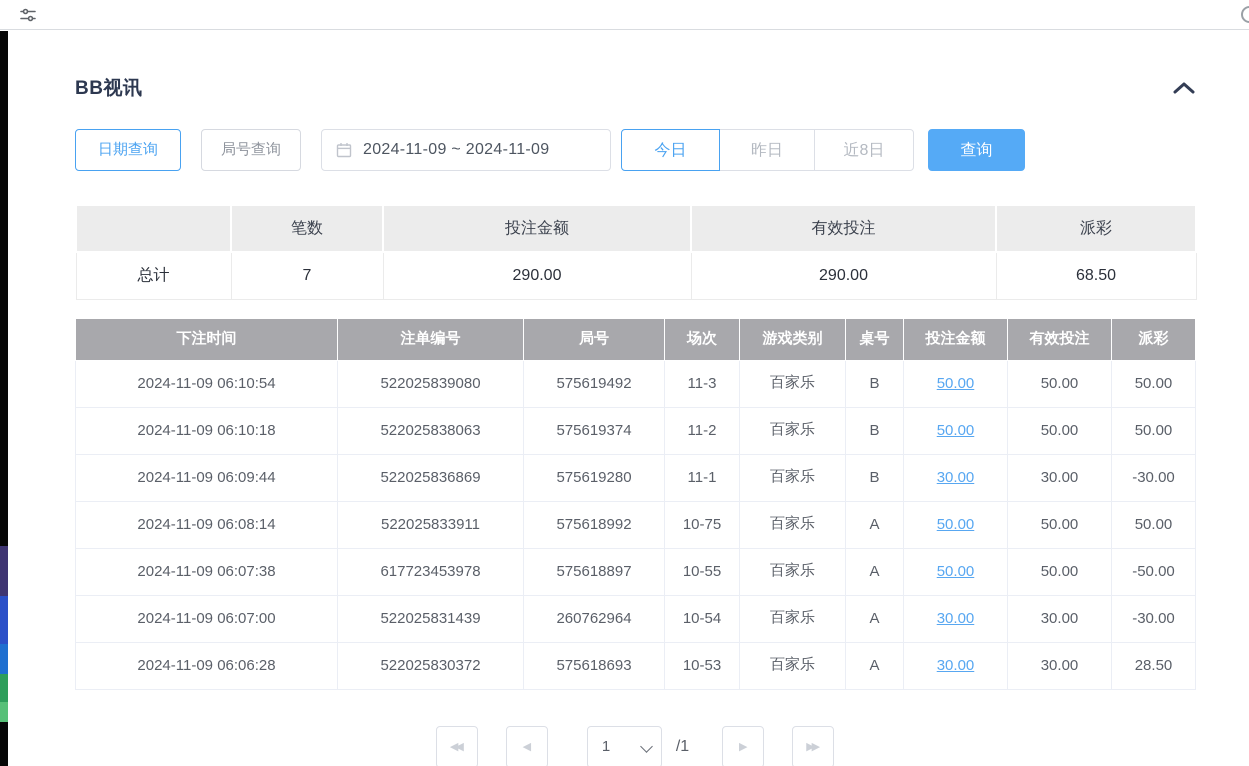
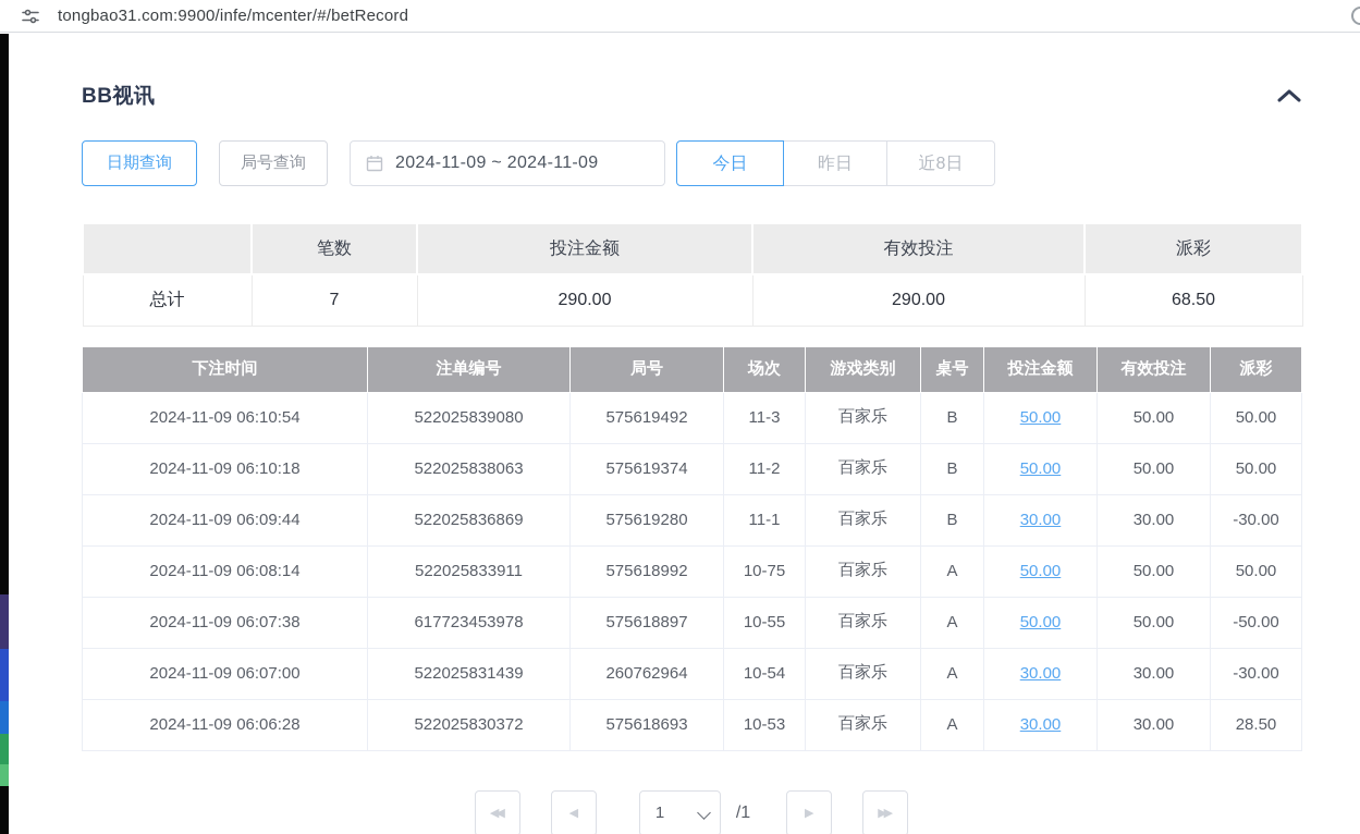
+ tongbao31.com:9900/infe/mcenter/#/betRecord
  BB视讯
  日期查询
  局号查询
  2024-11-09 ~ 2024-11-09
  今日
  昨日
  近8日
- 查询
  	笔数	投注金额	有效投注	派彩
  总计	7	290.00	290.00	68.50
  下注时间	注单编号	局号	场次	游戏类别	桌号	投注金额	有效投注	派彩
  2024-11-09 06:10:54	522025839080	575619492	11-3	百家乐	B	50.00	50.00	50.00
  2024-11-09 06:10:18	522025838063	575619374	11-2	百家乐	B	50.00	50.00	50.00
  2024-11-09 06:09:44	522025836869	575619280	11-1	百家乐	B	30.00	30.00	-30.00
  2024-11-09 06:08:14	522025833911	575618992	10-75	百家乐	A	50.00	50.00	50.00
  2024-11-09 06:07:38	617723453978	575618897	10-55	百家乐	A	50.00	50.00	-50.00
  2024-11-09 06:07:00	522025831439	260762964	10-54	百家乐	A	30.00	30.00	-30.00
  2024-11-09 06:06:28	522025830372	575618693	10-53	百家乐	A	30.00	30.00	28.50
  ◀◀
  ◀
  1
  /1
  ▶
  ▶▶
